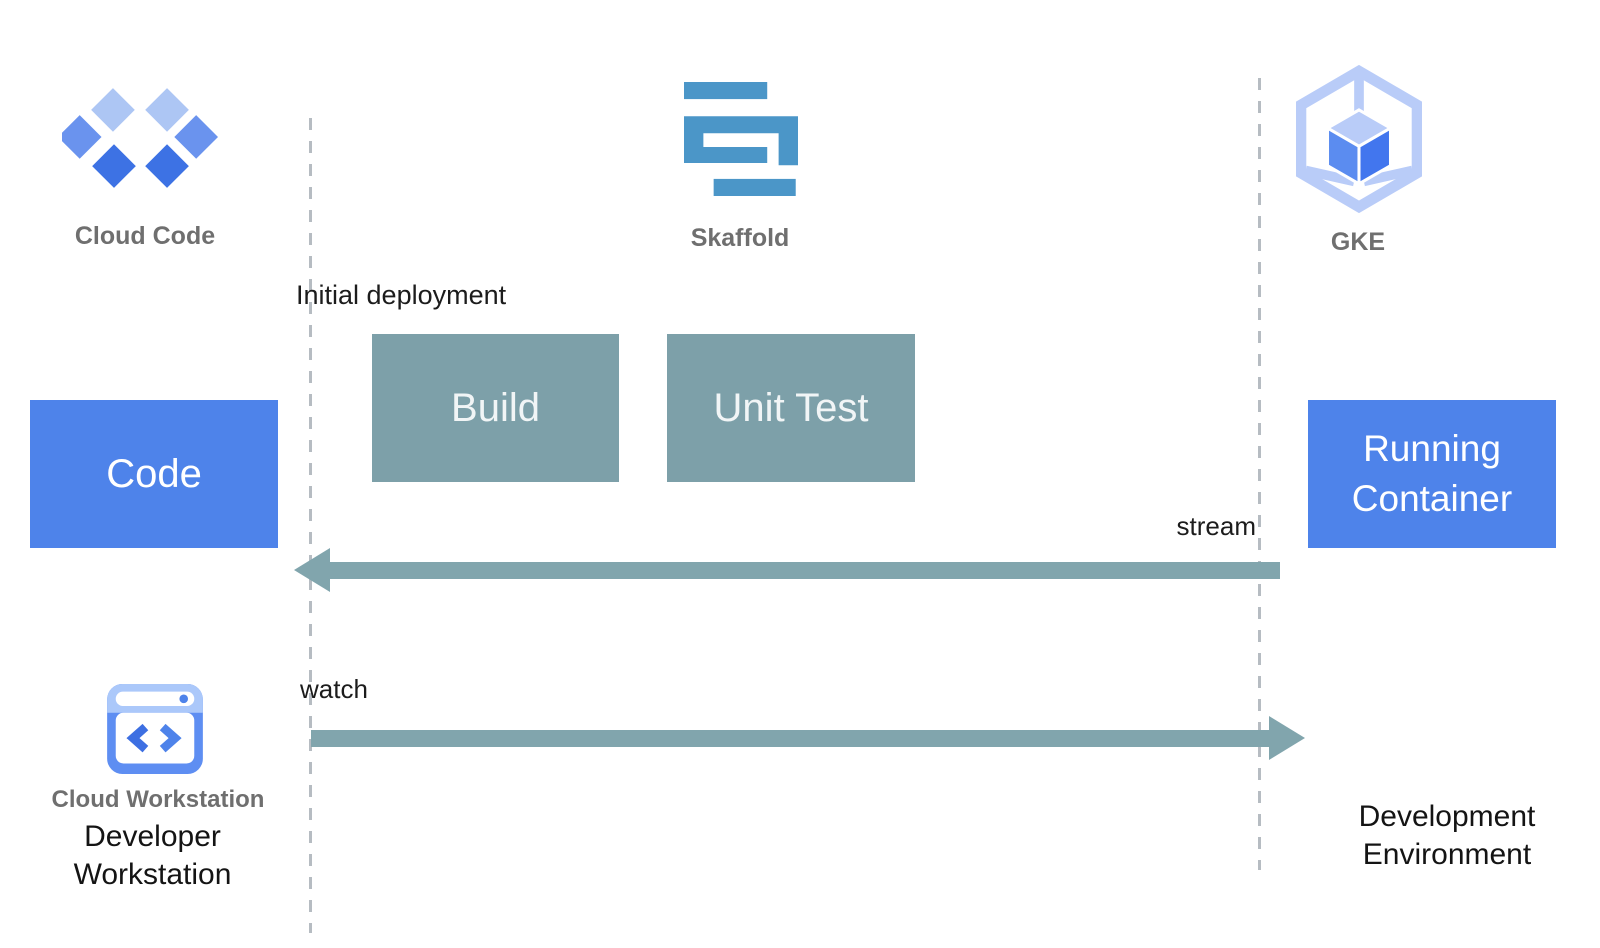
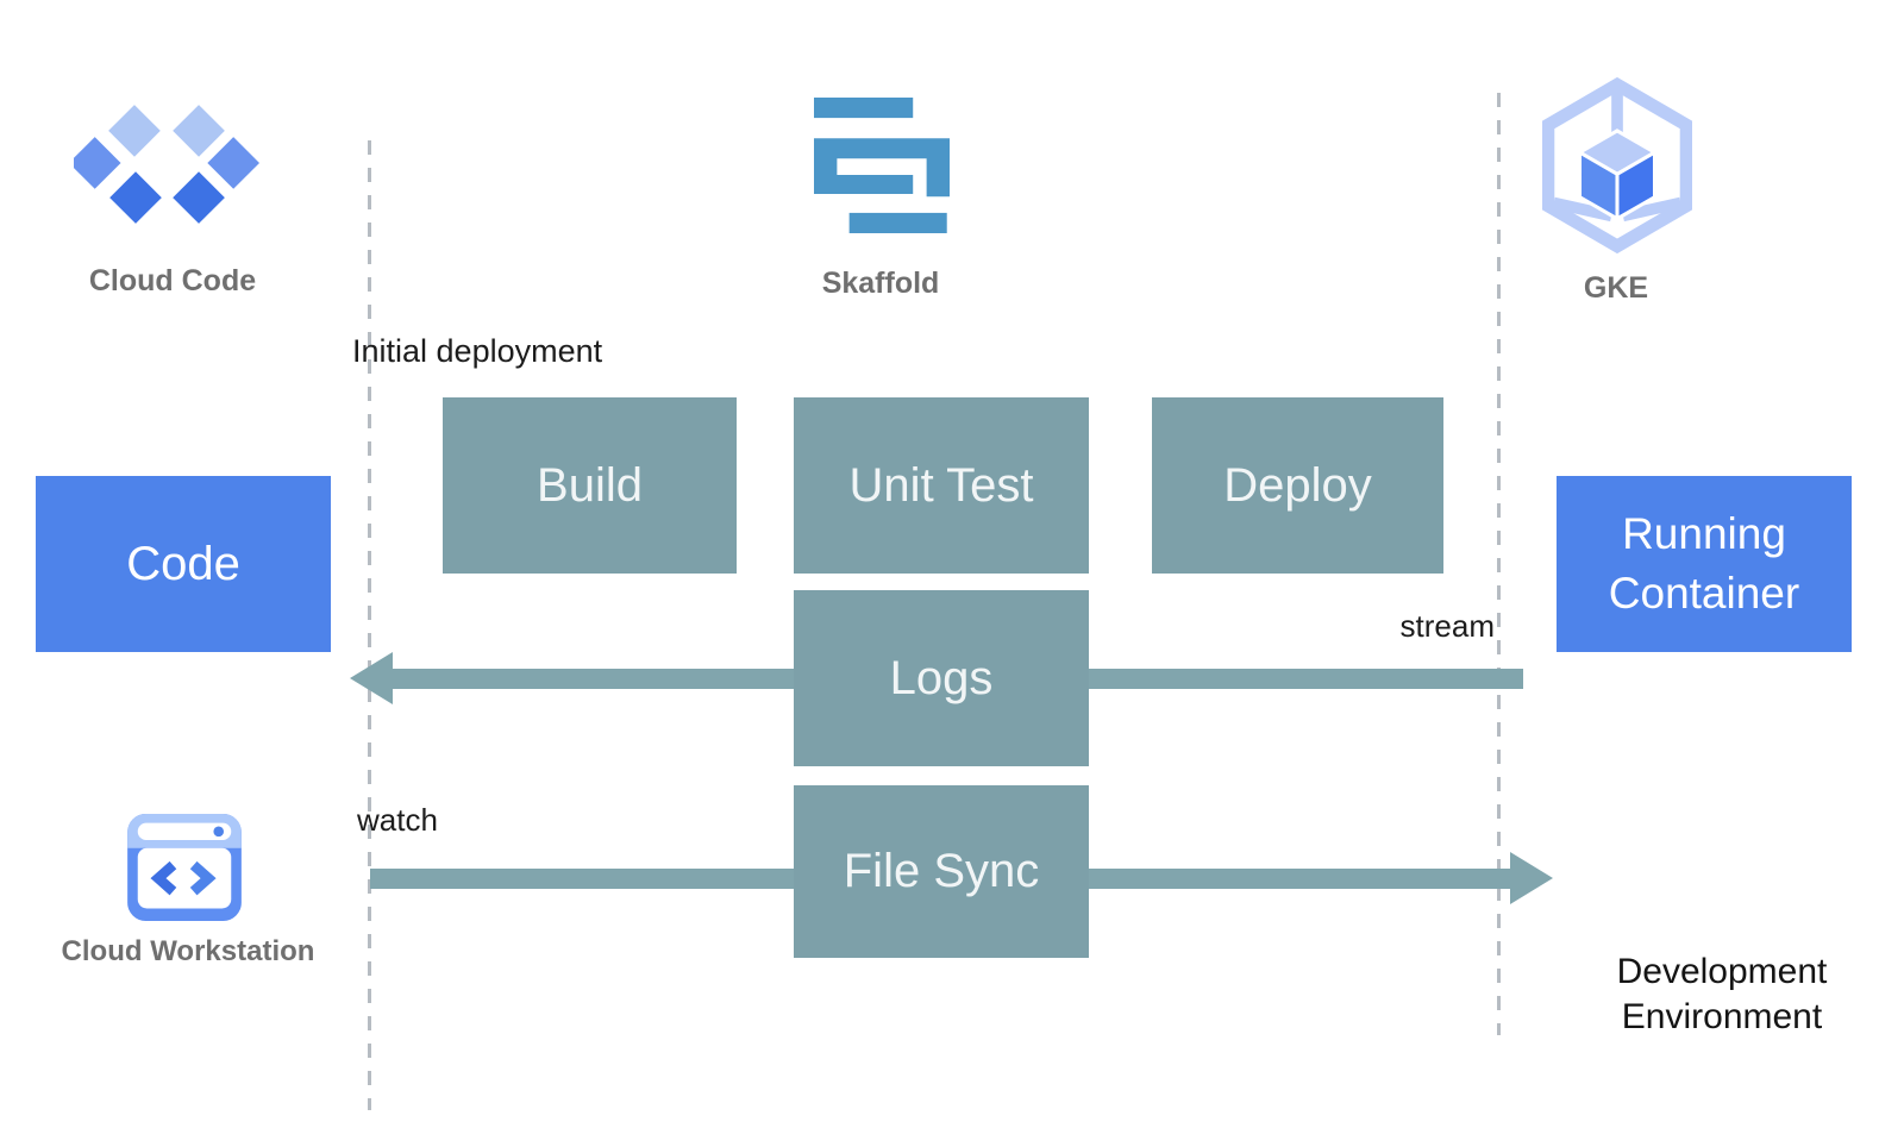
  Cloud Code
  Skaffold
  GKE
  Initial deployment
  stream
  watch
  Build
  Unit Test
+ Deploy
+ Logs
+ File Sync
  Code
  Running Container
  Cloud Workstation
- Developer Workstation
  Development Environment
